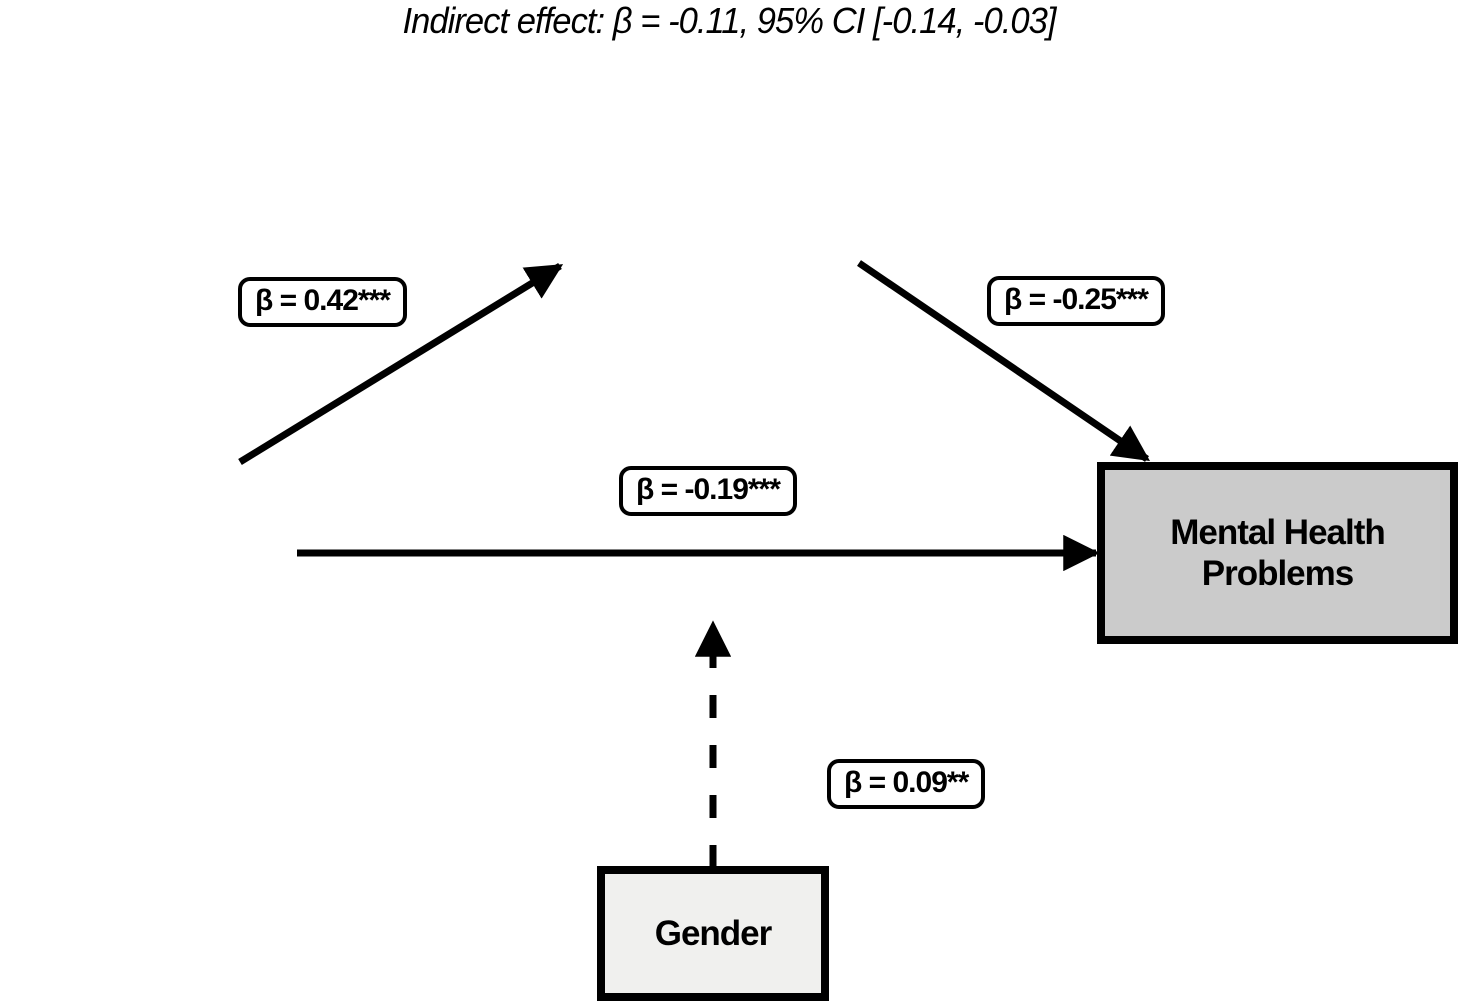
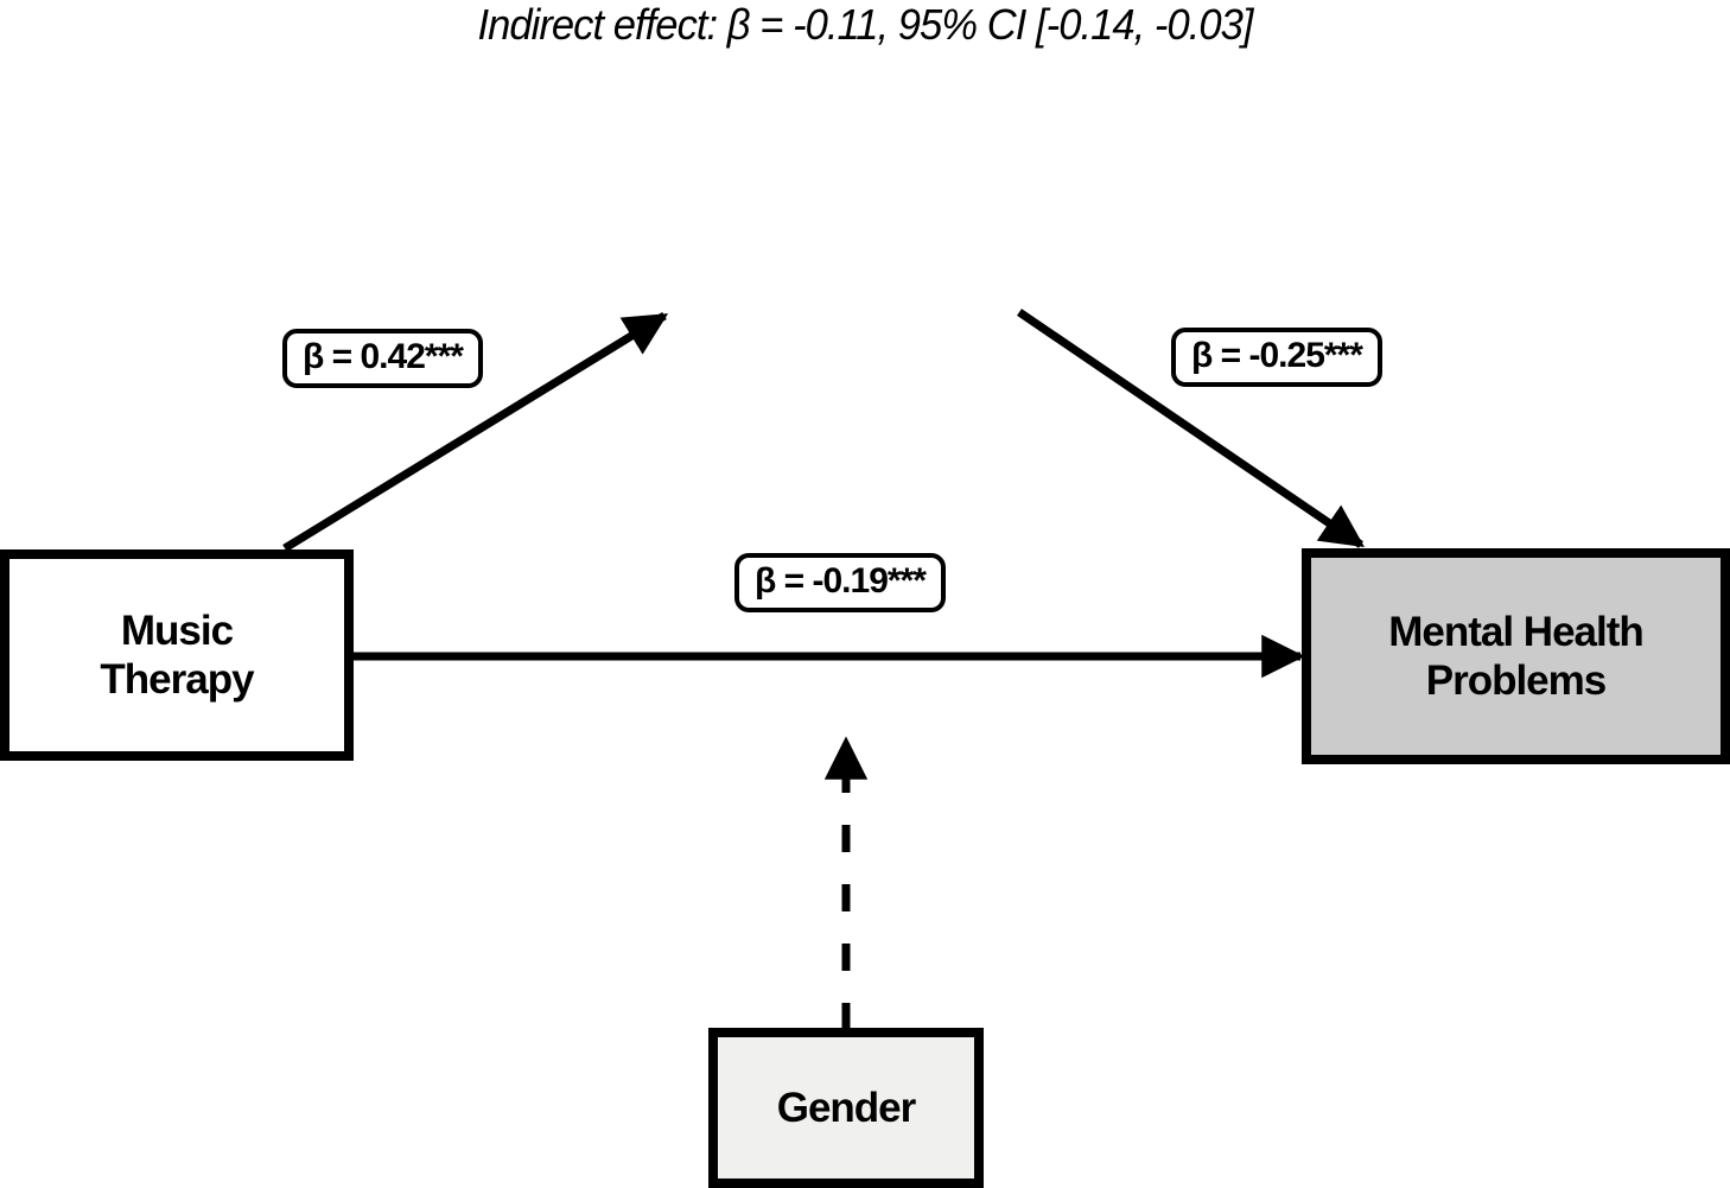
  Indirect effect: β = -0.11, 95% CI [-0.14, -0.03]
+ Music
+ Therapy
  Mental Health
  Problems
  Gender
  β = 0.42***
  β = -0.25***
  β = -0.19***
- β = 0.09**
